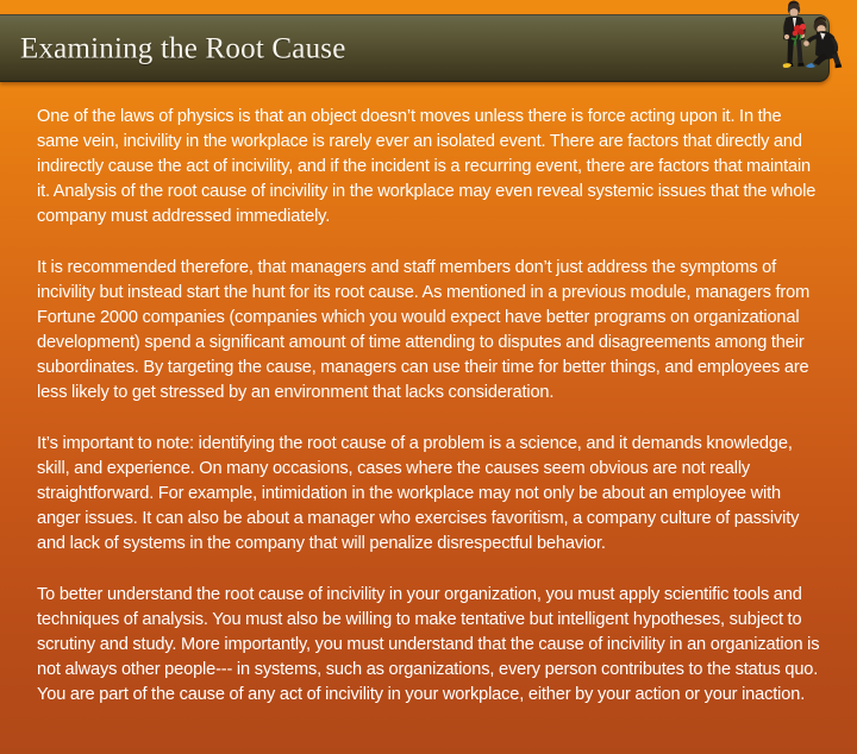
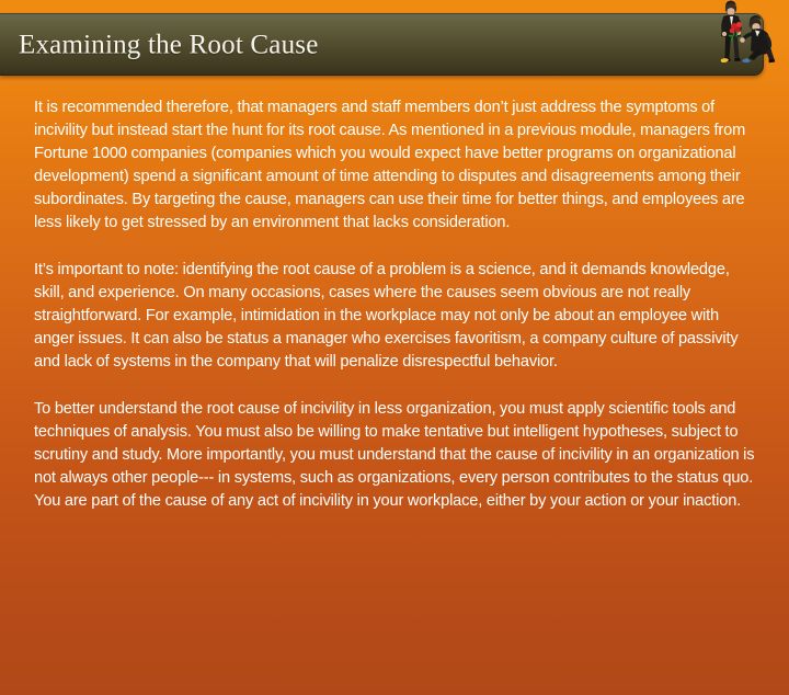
  Examining the Root Cause
- One of the laws of physics is that an object doesn’t moves unless there is force acting upon it. In the same vein, incivility in the workplace is rarely ever an isolated event. There are factors that directly and indirectly cause the act of incivility, and if the incident is a recurring event, there are factors that maintain it. Analysis of the root cause of incivility in the workplace may even reveal systemic issues that the whole company must addressed immediately.
- It is recommended therefore, that managers and staff members don’t just address the symptoms of incivility but instead start the hunt for its root cause. As mentioned in a previous module, managers from Fortune 2000 companies (companies which you would expect have better programs on organizational development) spend a significant amount of time attending to disputes and disagreements among their subordinates. By targeting the cause, managers can use their time for better things, and employees are less likely to get stressed by an environment that lacks consideration.
+ It is recommended therefore, that managers and staff members don’t just address the symptoms of incivility but instead start the hunt for its root cause. As mentioned in a previous module, managers from Fortune 1000 companies (companies which you would expect have better programs on organizational development) spend a significant amount of time attending to disputes and disagreements among their subordinates. By targeting the cause, managers can use their time for better things, and employees are less likely to get stressed by an environment that lacks consideration.
- It’s important to note: identifying the root cause of a problem is a science, and it demands knowledge, skill, and experience. On many occasions, cases where the causes seem obvious are not really straightforward. For example, intimidation in the workplace may not only be about an employee with anger issues. It can also be about a manager who exercises favoritism, a company culture of passivity and lack of systems in the company that will penalize disrespectful behavior.
+ It’s important to note: identifying the root cause of a problem is a science, and it demands knowledge, skill, and experience. On many occasions, cases where the causes seem obvious are not really straightforward. For example, intimidation in the workplace may not only be about an employee with anger issues. It can also be status a manager who exercises favoritism, a company culture of passivity and lack of systems in the company that will penalize disrespectful behavior.
- To better understand the root cause of incivility in your organization, you must apply scientific tools and techniques of analysis. You must also be willing to make tentative but intelligent hypotheses, subject to scrutiny and study. More importantly, you must understand that the cause of incivility in an organization is not always other people--- in systems, such as organizations, every person contributes to the status quo. You are part of the cause of any act of incivility in your workplace, either by your action or your inaction.
+ To better understand the root cause of incivility in less organization, you must apply scientific tools and techniques of analysis. You must also be willing to make tentative but intelligent hypotheses, subject to scrutiny and study. More importantly, you must understand that the cause of incivility in an organization is not always other people--- in systems, such as organizations, every person contributes to the status quo. You are part of the cause of any act of incivility in your workplace, either by your action or your inaction.
